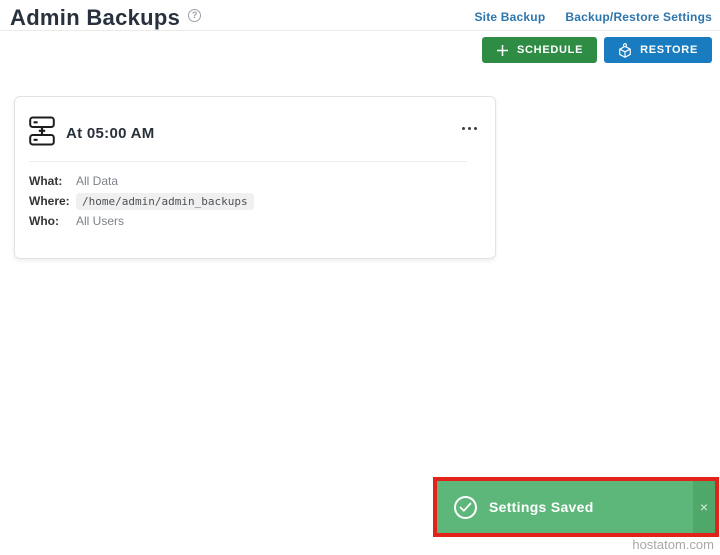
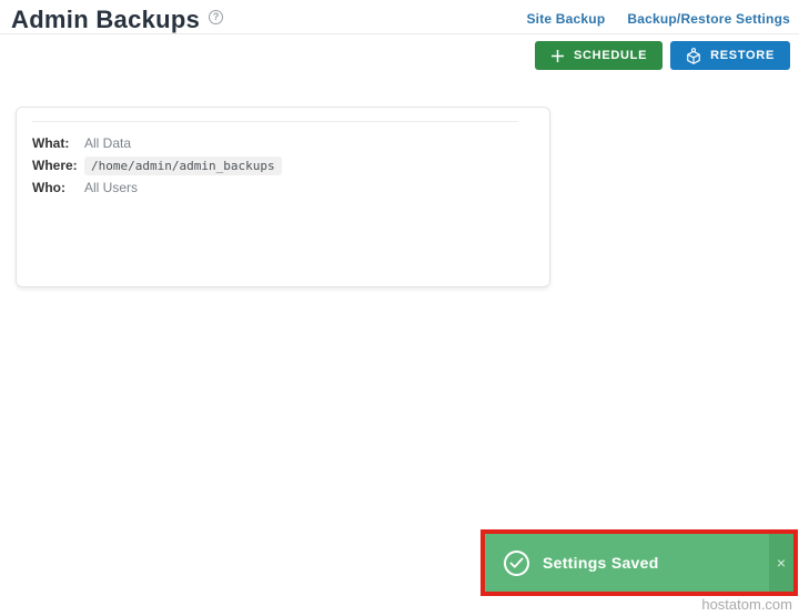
  Admin Backups
  ?
  Site Backup
  Backup/Restore Settings
  SCHEDULE
  RESTORE
- At 05:00 AM
  What:
  All Data
  Where:
  /home/admin/admin_backups
  Who:
  All Users
  Settings Saved
  ×
  hostatom.com
